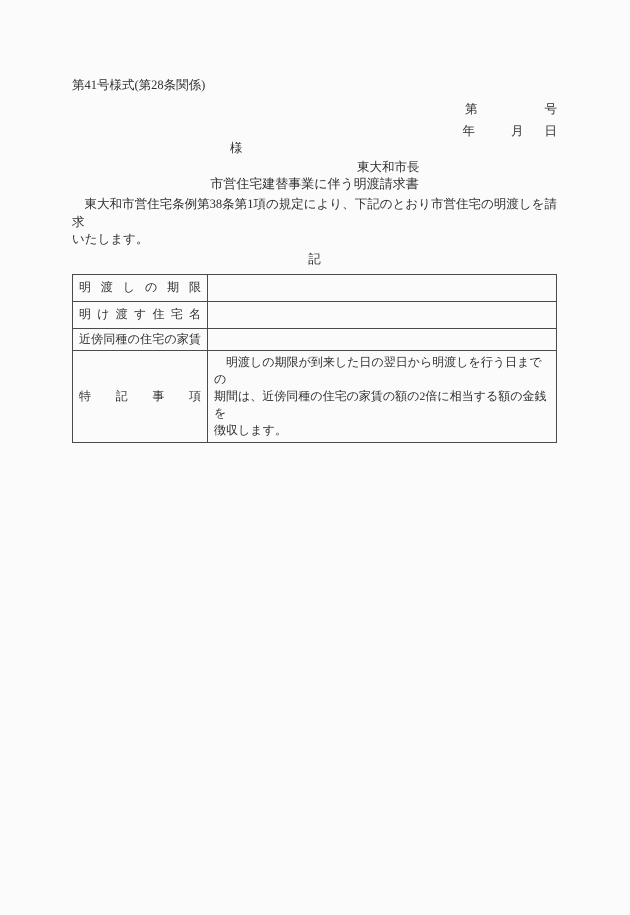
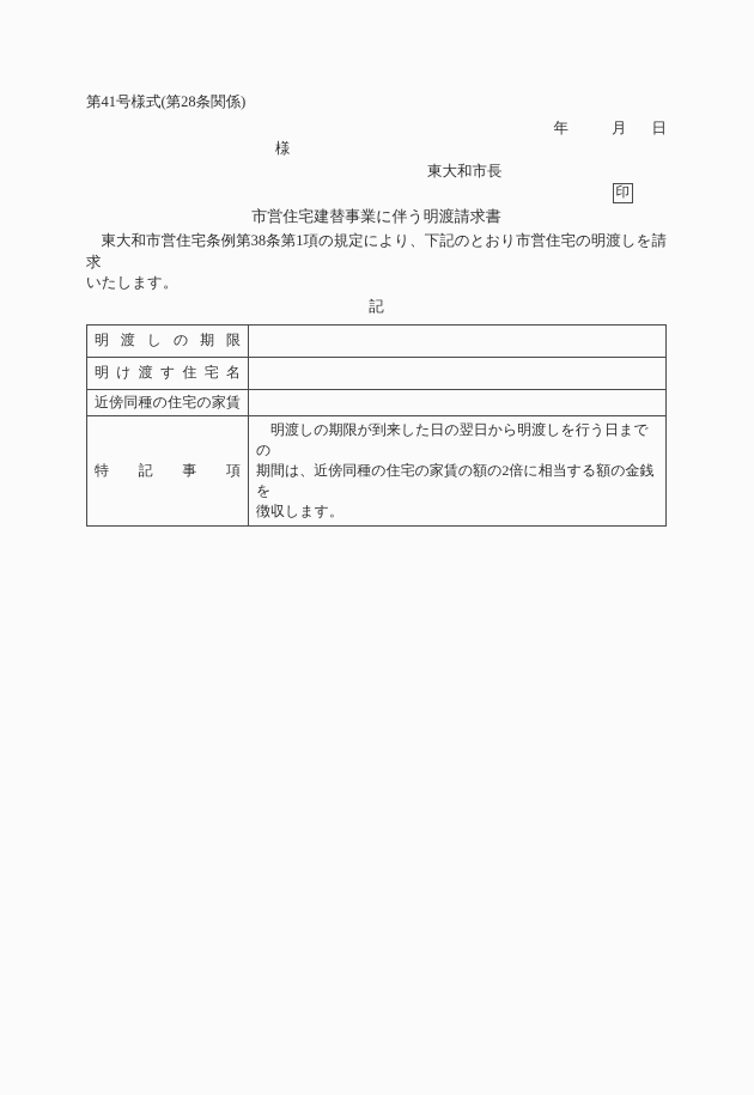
  第41号様式(第28条関係)
- 第 号
  年 月 日
  様
  東大和市長
+ 印
  市営住宅建替事業に伴う明渡請求書
  東大和市営住宅条例第38条第1項の規定により、下記のとおり市営住宅の明渡しを請求
  いたします。
  記
  明渡しの期限
  明け渡す住宅名
  近傍同種の住宅の家賃
  特記事項	明渡しの期限が到来した日の翌日から明渡しを行う日までの 期間は、近傍同種の住宅の家賃の額の2倍に相当する額の金銭を 徴収します。
